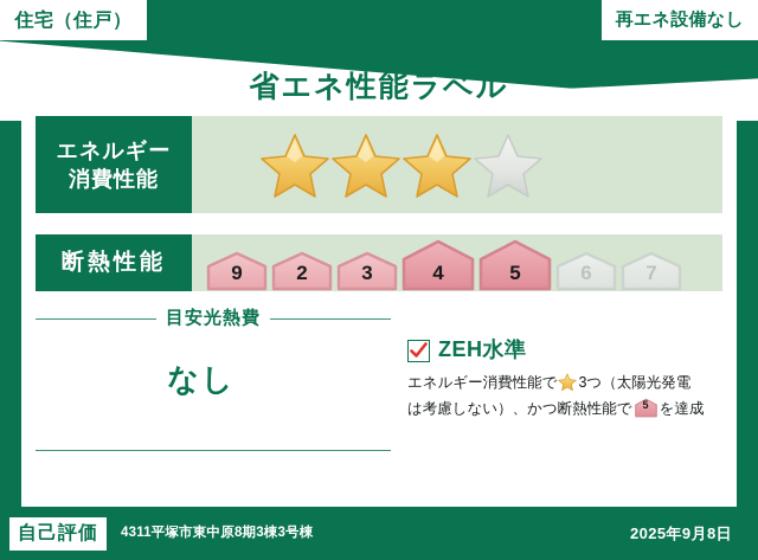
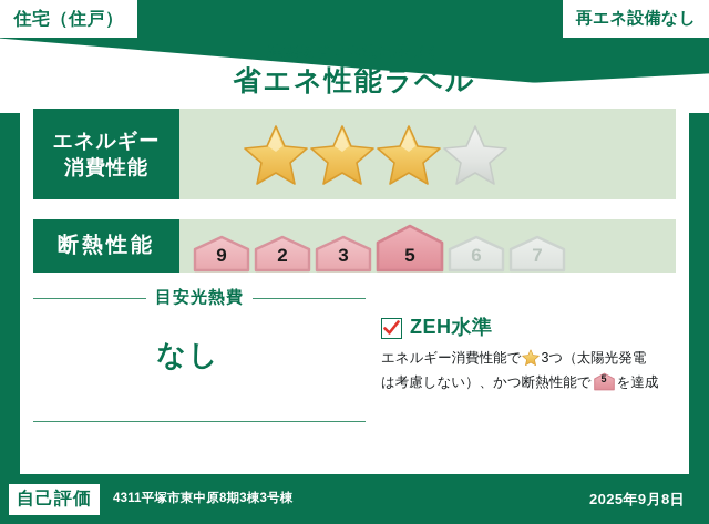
  住宅（住戸）
  再エネ設備なし
  建築物省エネ法に基づく
  省エネ性能ラベル
  エネルギー
  消費性能
  断熱性能
  9
  2
  3
- 4
  5
  6
  7
  目安光熱費
  なし
  ZEH水準
  エネルギー消費性能で 3つ（太陽光発電
  は考慮しない）、かつ断熱性能で
  5
  を達成
  自己評価
  4311平塚市東中原8期3棟3号棟
  2025年9月8日
